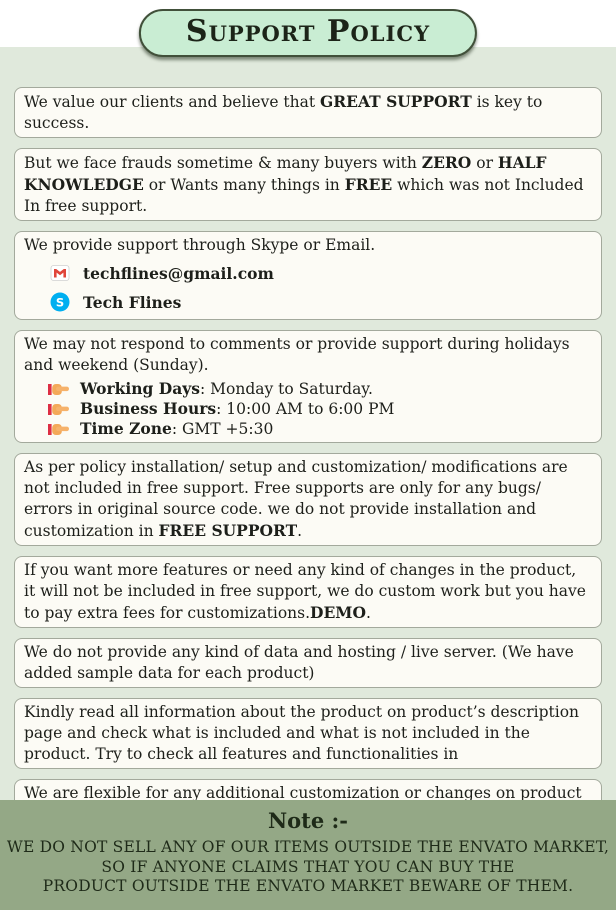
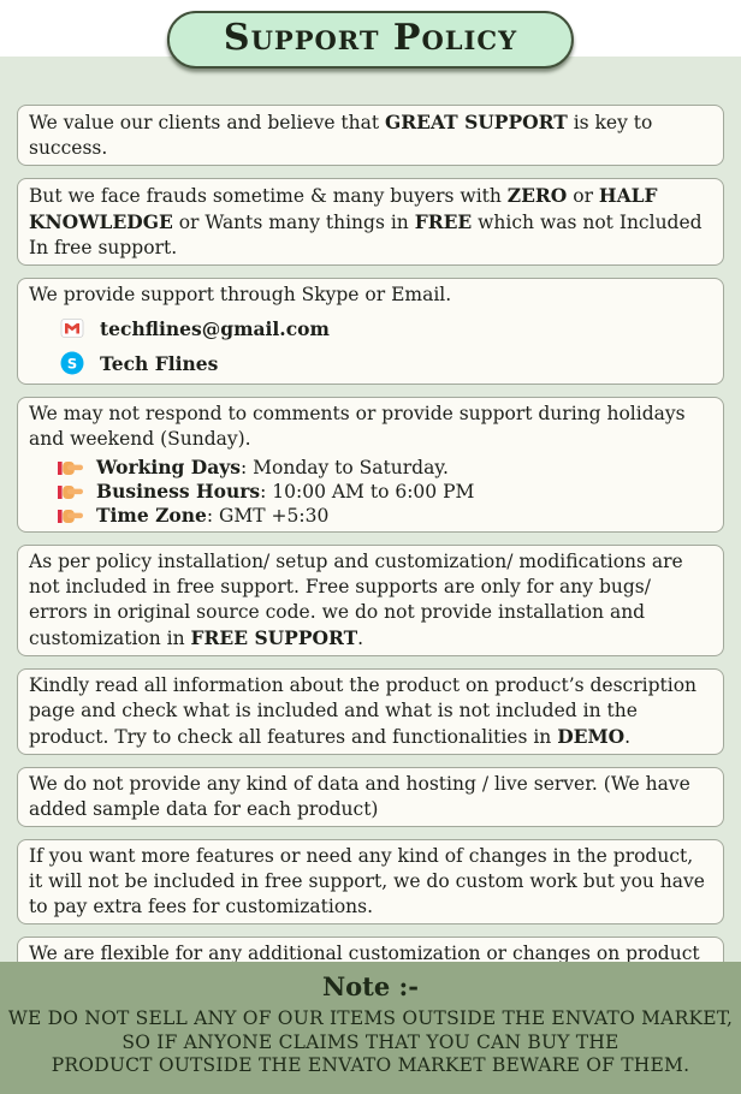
  Support Policy
  We value our clients and believe that GREAT SUPPORT is key to success.
  But we face frauds sometime & many buyers with ZERO or HALF KNOWLEDGE or Wants many things in FREE which was not Included In free support.
  We provide support through Skype or Email.
  techflines@gmail.com
  S
  Tech Flines
  We may not respond to comments or provide support during holidays and weekend (Sunday).
  Working Days: Monday to Saturday.
  Business Hours: 10:00 AM to 6:00 PM
  Time Zone: GMT +5:30
  As per policy installation/ setup and customization/ modifications are not included in free support. Free supports are only for any bugs/ errors in original source code. we do not provide installation and customization in FREE SUPPORT.
- If you want more features or need any kind of changes in the product, it will not be included in free support, we do custom work but you have to pay extra fees for customizations.DEMO.
+ Kindly read all information about the product on product’s description page and check what is included and what is not included in the product. Try to check all features and functionalities in DEMO.
  We do not provide any kind of data and hosting / live server. (We have added sample data for each product)
- Kindly read all information about the product on product’s description page and check what is included and what is not included in the product. Try to check all features and functionalities in
+ If you want more features or need any kind of changes in the product, it will not be included in free support, we do custom work but you have to pay extra fees for customizations.
  We are flexible for any additional customization or changes on product
  Note :-
  WE DO NOT SELL ANY OF OUR ITEMS OUTSIDE THE ENVATO MARKET,
  SO IF ANYONE CLAIMS THAT YOU CAN BUY THE
  PRODUCT OUTSIDE THE ENVATO MARKET BEWARE OF THEM.
